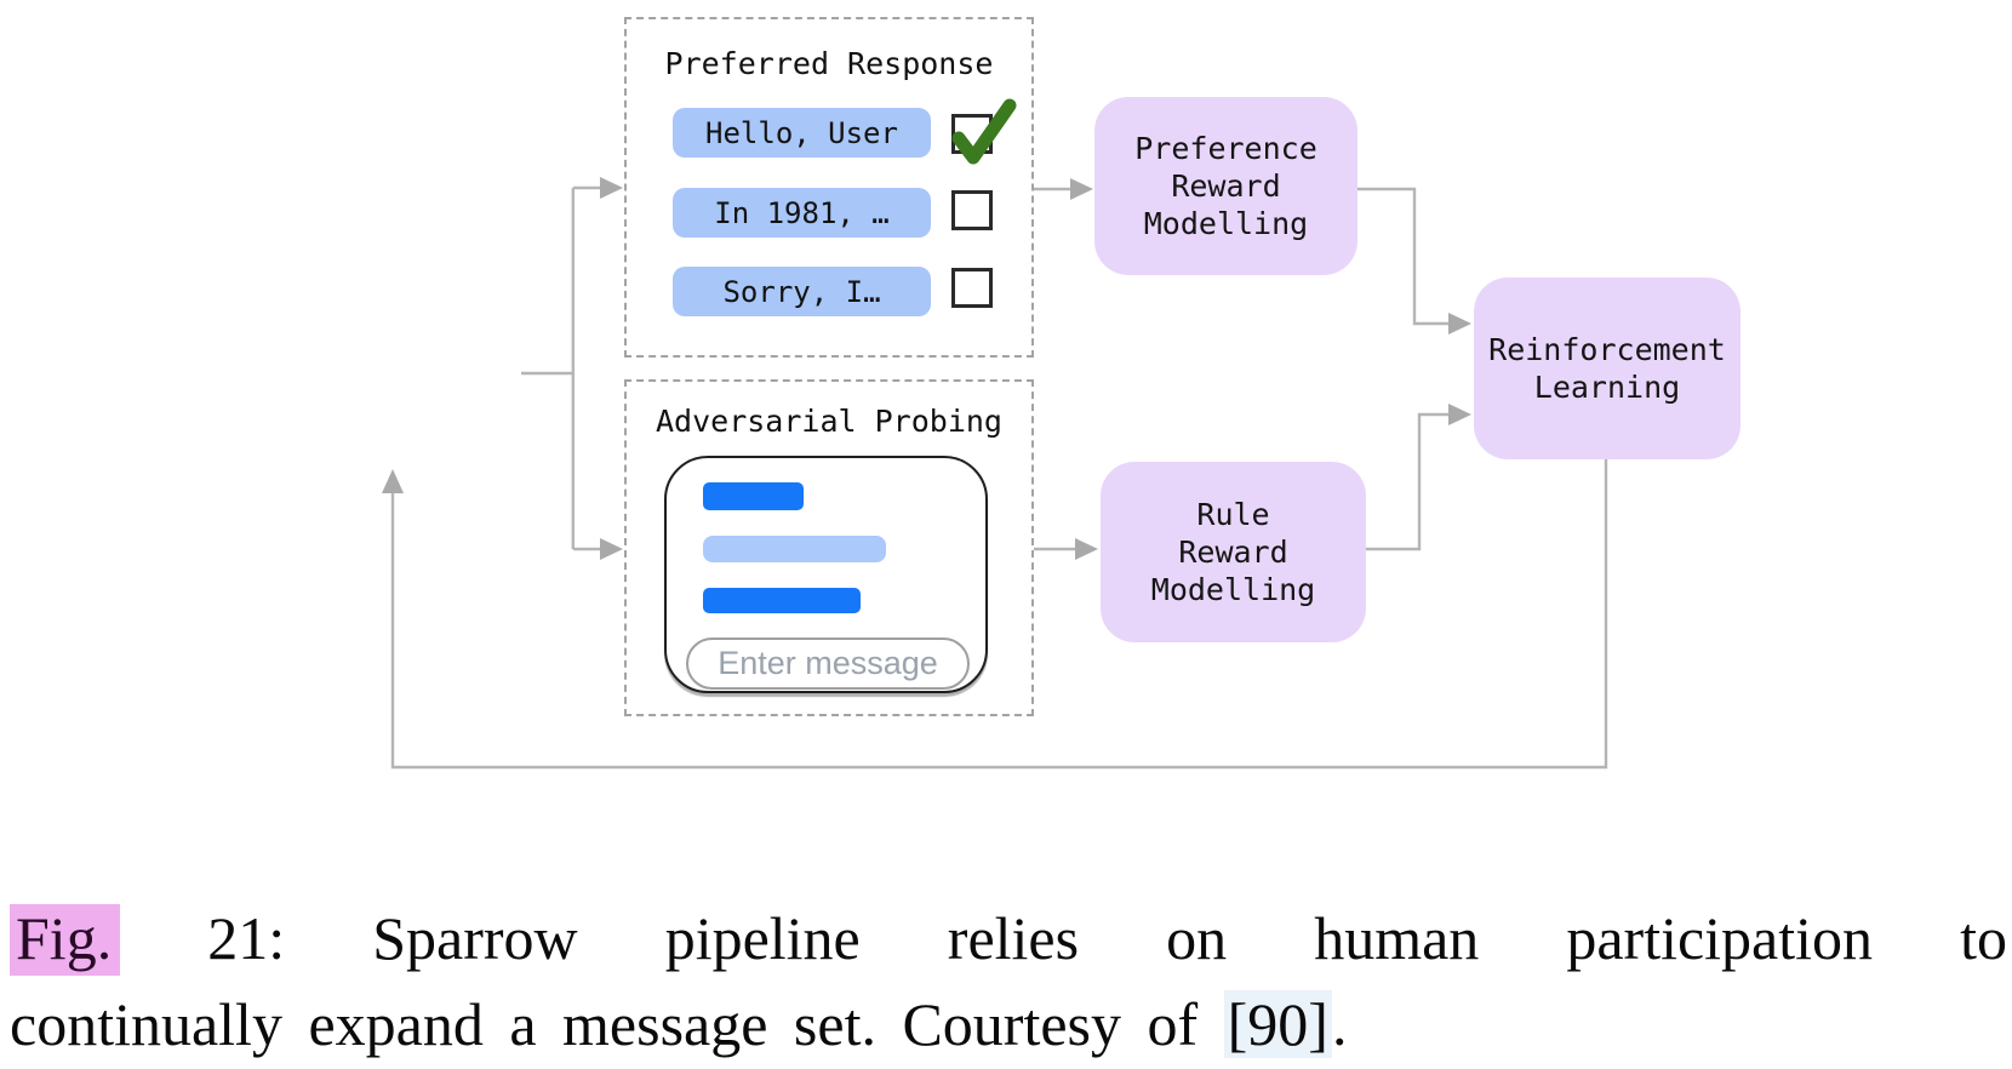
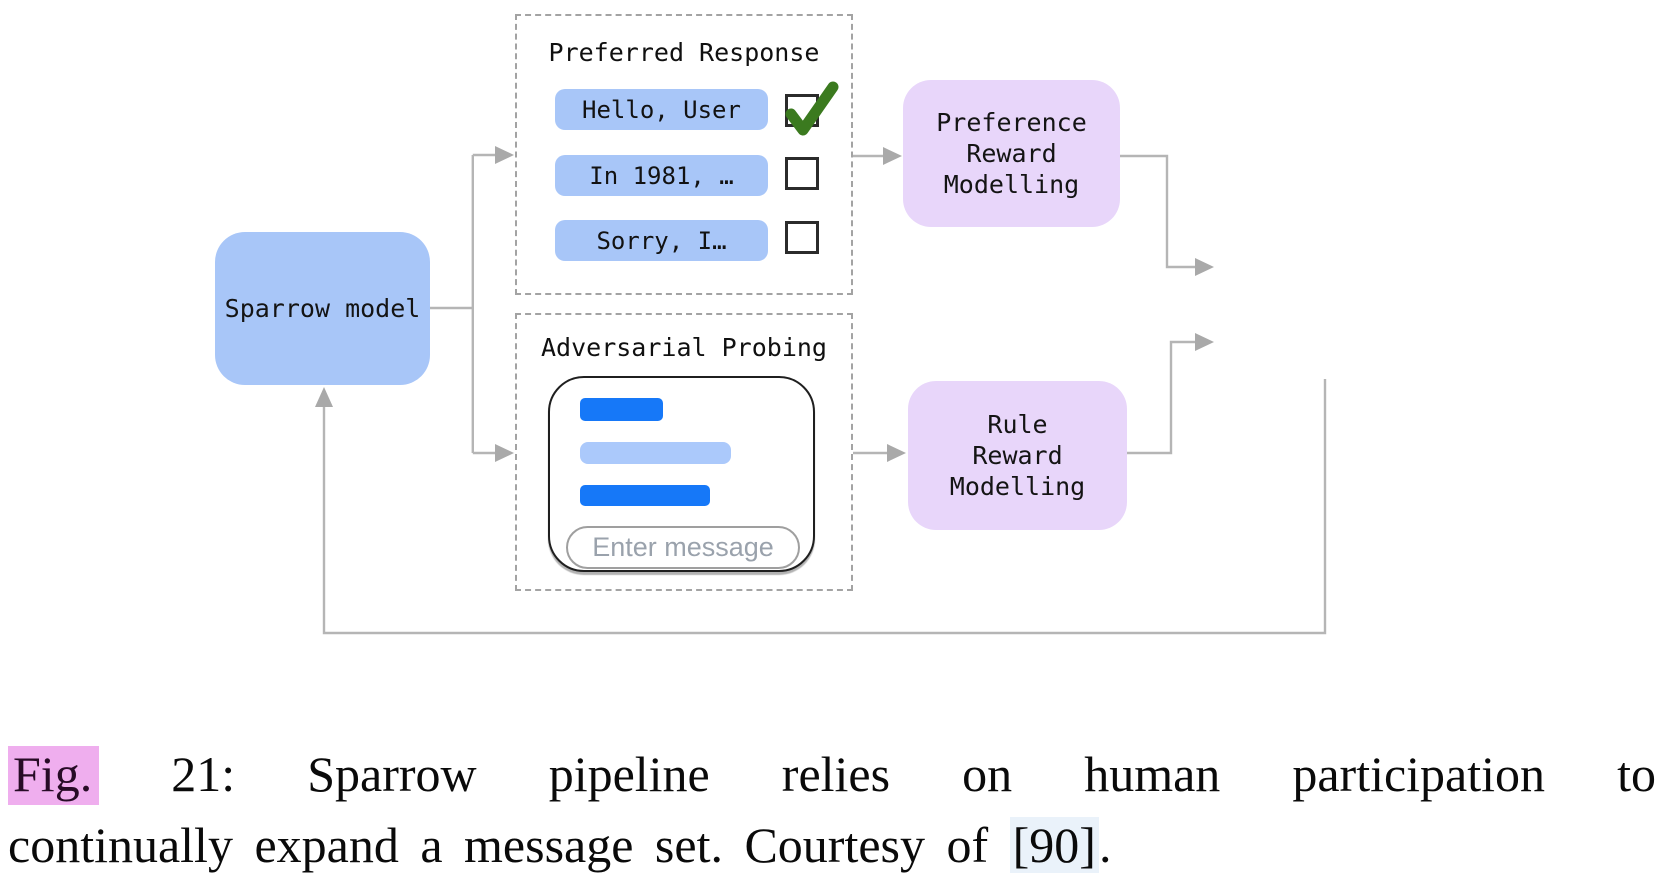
+ Sparrow model
  Preferred Response
  Hello, User
  In 1981, …
  Sorry, I…
  Adversarial Probing
  Enter message
  Preference
  Reward
  Modelling
  Rule
  Reward
  Modelling
- Reinforcement
- Learning
  Fig. 21: Sparrow pipeline relies on human participation to
  continually expand a message set. Courtesy of [90].
